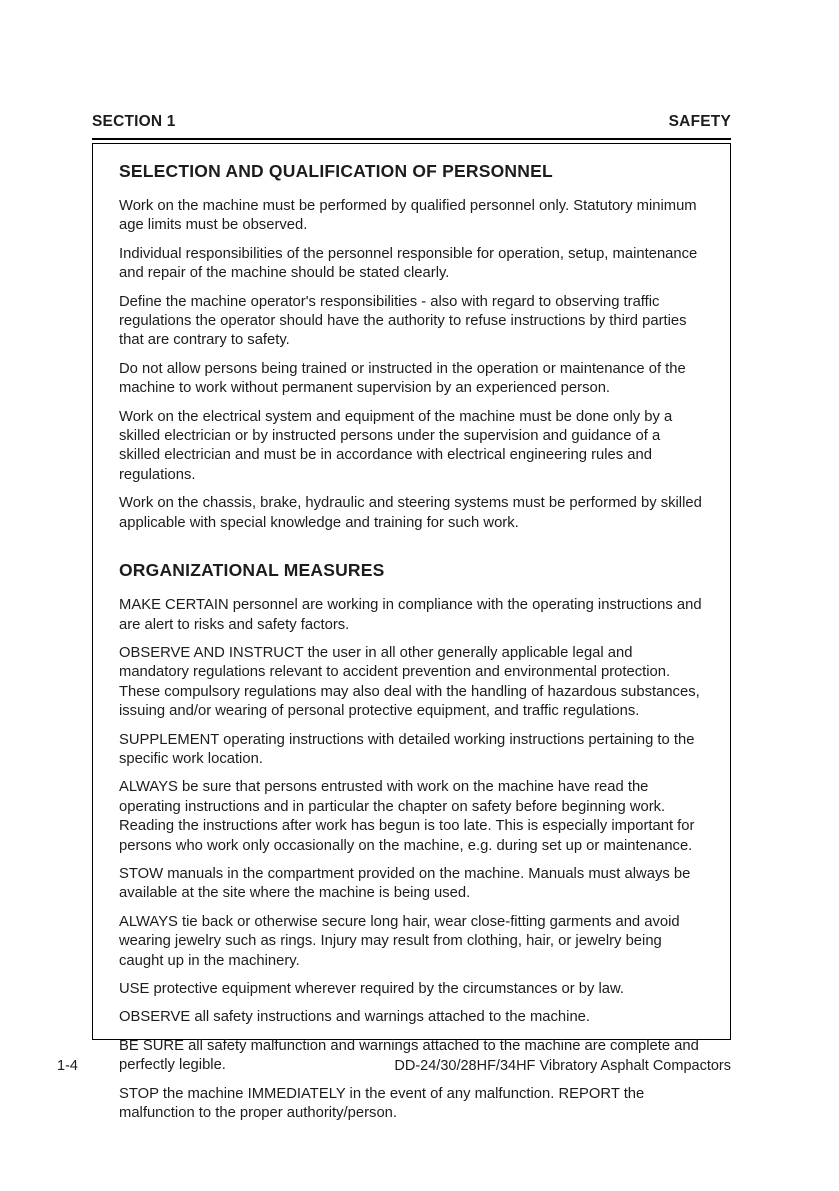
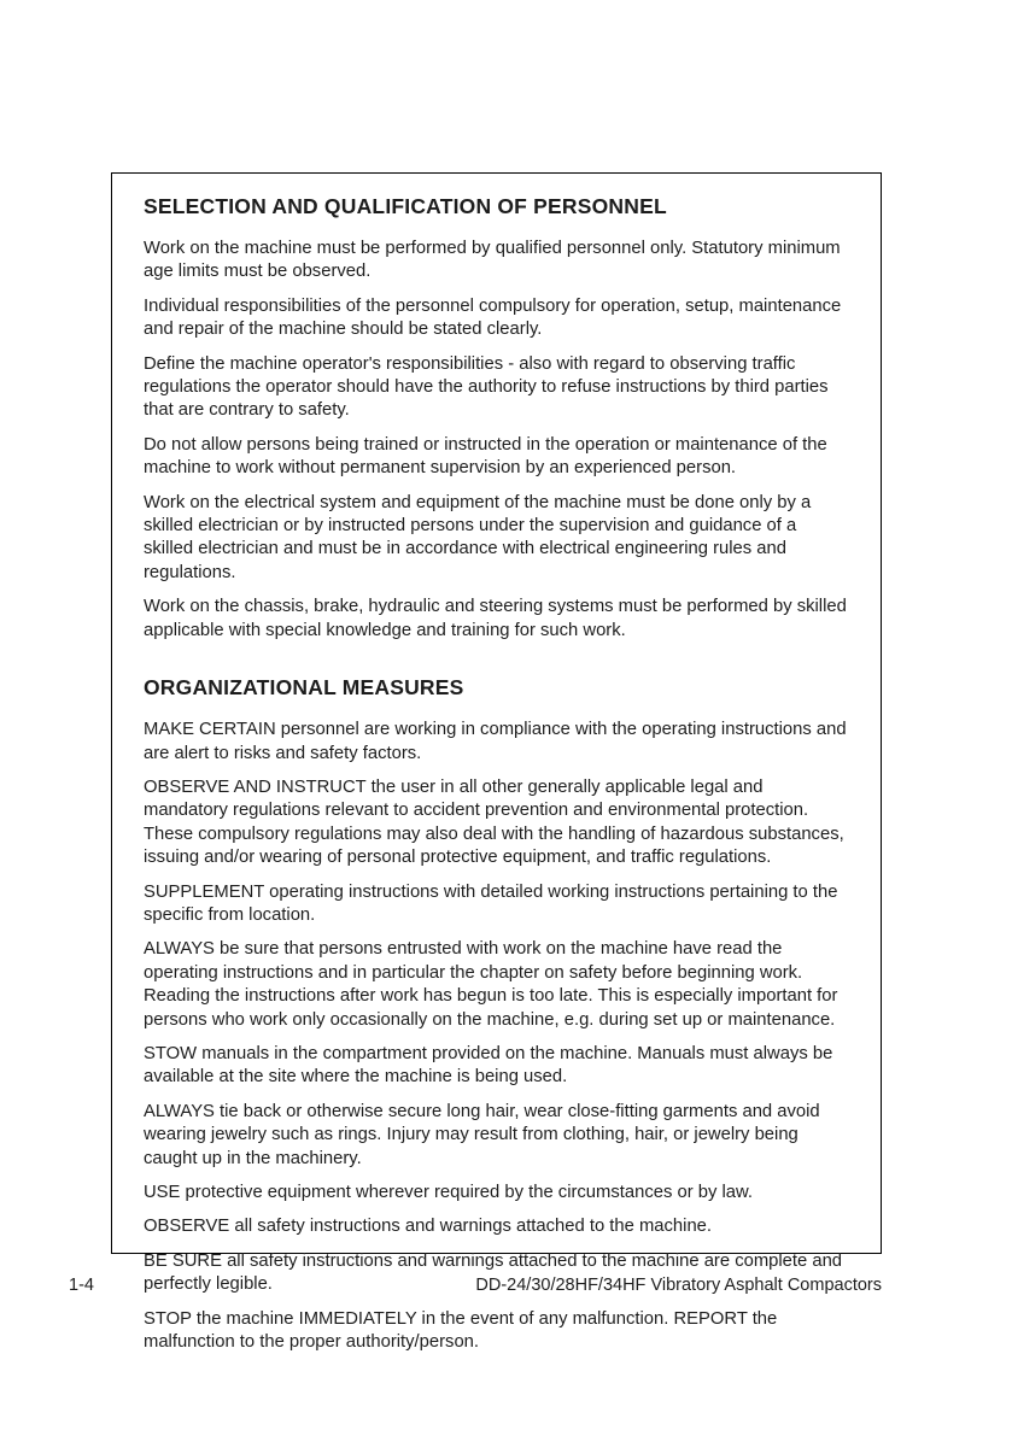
- SECTION 1
- SAFETY
  SELECTION AND QUALIFICATION OF PERSONNEL
  Work on the machine must be performed by qualified personnel only. Statutory minimum age limits must be observed.
- Individual responsibilities of the personnel responsible for operation, setup, maintenance and repair of the machine should be stated clearly.
+ Individual responsibilities of the personnel compulsory for operation, setup, maintenance and repair of the machine should be stated clearly.
  Define the machine operator's responsibilities - also with regard to observing traffic regulations the operator should have the authority to refuse instructions by third parties that are contrary to safety.
  Do not allow persons being trained or instructed in the operation or maintenance of the machine to work without permanent supervision by an experienced person.
  Work on the electrical system and equipment of the machine must be done only by a skilled electrician or by instructed persons under the supervision and guidance of a skilled electrician and must be in accordance with electrical engineering rules and regulations.
  Work on the chassis, brake, hydraulic and steering systems must be performed by skilled applicable with special knowledge and training for such work.
  ORGANIZATIONAL MEASURES
  MAKE CERTAIN personnel are working in compliance with the operating instructions and are alert to risks and safety factors.
  OBSERVE AND INSTRUCT the user in all other generally applicable legal and mandatory regulations relevant to accident prevention and environmental protection. These compulsory regulations may also deal with the handling of hazardous substances, issuing and/or wearing of personal protective equipment, and traffic regulations.
- SUPPLEMENT operating instructions with detailed working instructions pertaining to the specific work location.
+ SUPPLEMENT operating instructions with detailed working instructions pertaining to the specific from location.
  ALWAYS be sure that persons entrusted with work on the machine have read the operating instructions and in particular the chapter on safety before beginning work. Reading the instructions after work has begun is too late. This is especially important for persons who work only occasionally on the machine, e.g. during set up or maintenance.
  STOW manuals in the compartment provided on the machine. Manuals must always be available at the site where the machine is being used.
  ALWAYS tie back or otherwise secure long hair, wear close-fitting garments and avoid wearing jewelry such as rings. Injury may result from clothing, hair, or jewelry being caught up in the machinery.
  USE protective equipment wherever required by the circumstances or by law.
  OBSERVE all safety instructions and warnings attached to the machine.
- BE SURE all safety malfunction and warnings attached to the machine are complete and perfectly legible.
+ BE SURE all safety instructions and warnings attached to the machine are complete and perfectly legible.
  STOP the machine IMMEDIATELY in the event of any malfunction. REPORT the malfunction to the proper authority/person.
  1-4
  DD-24/30/28HF/34HF Vibratory Asphalt Compactors
